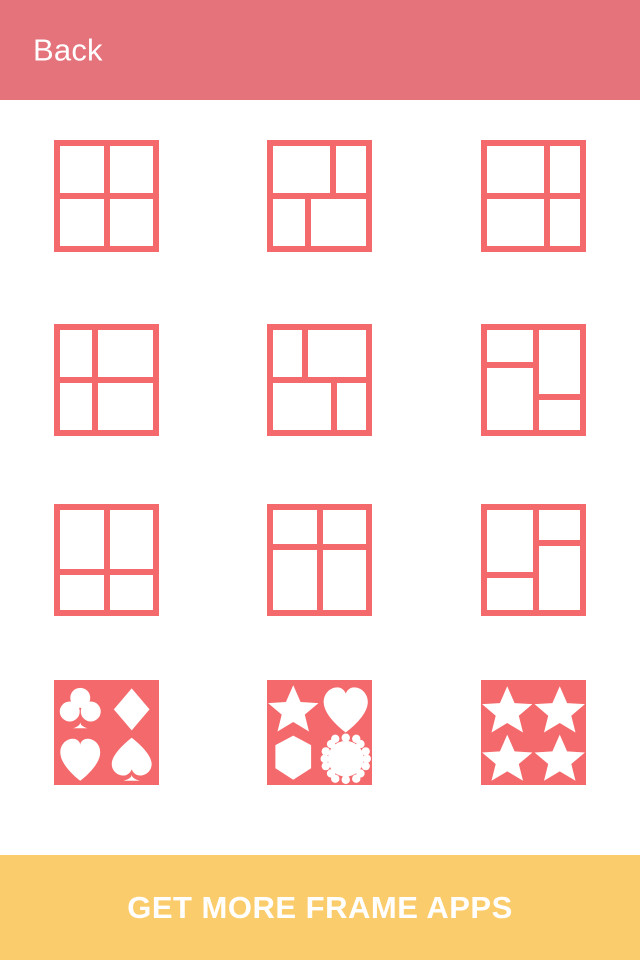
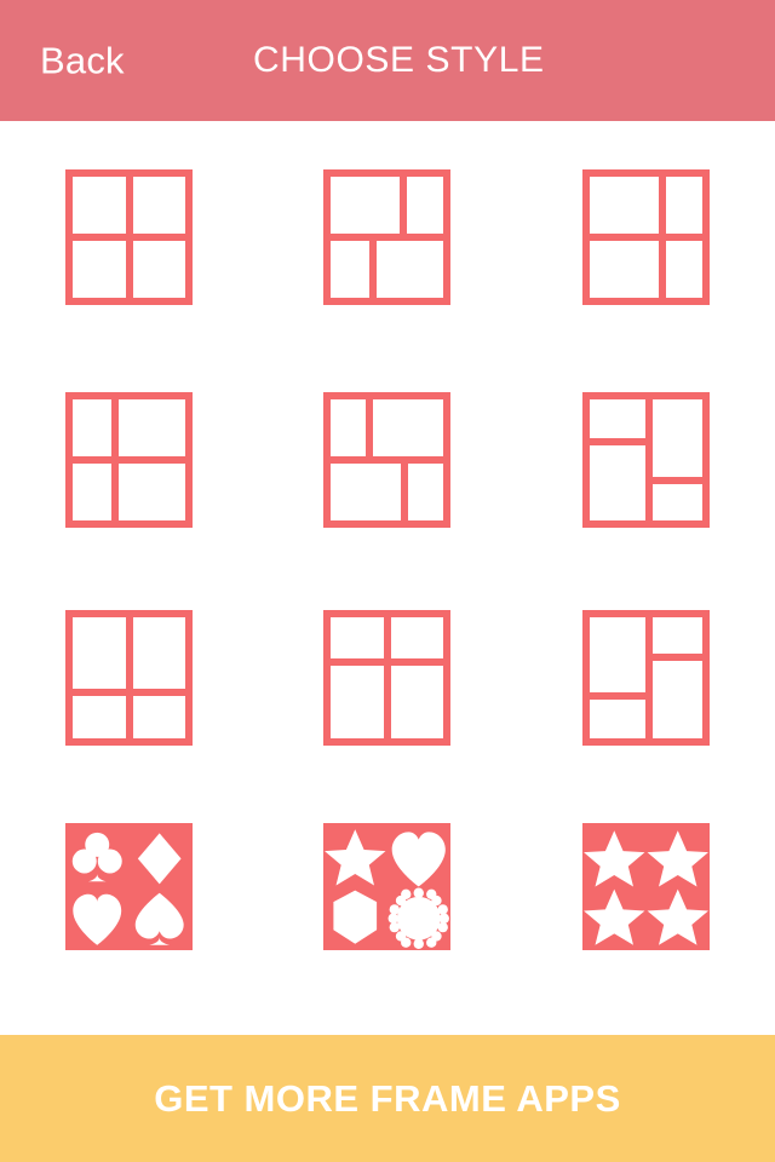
  Back
+ CHOOSE STYLE
  GET MORE FRAME APPS
